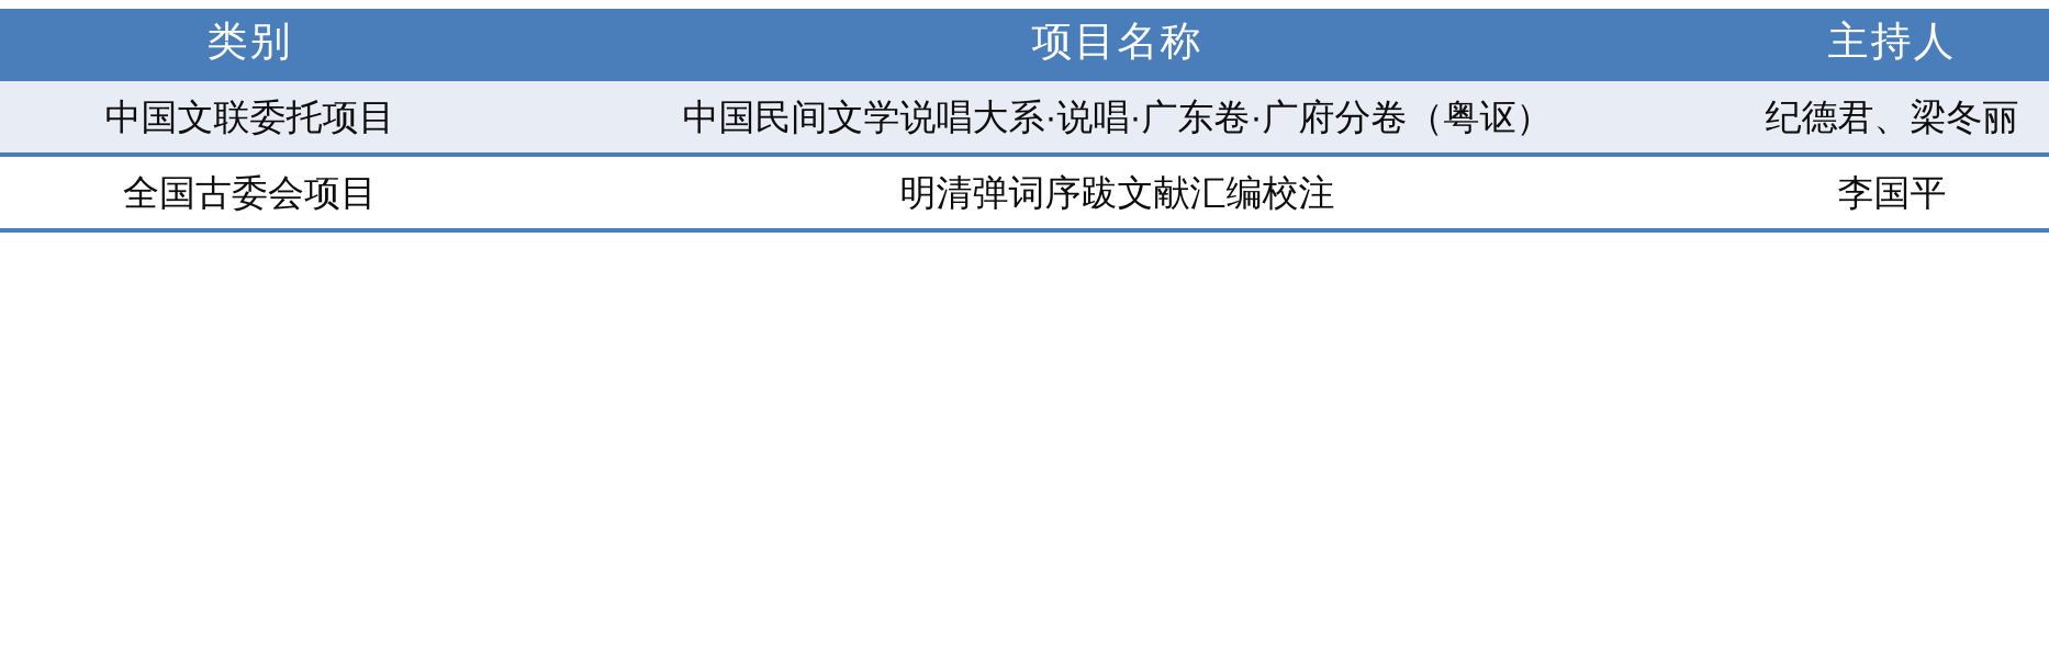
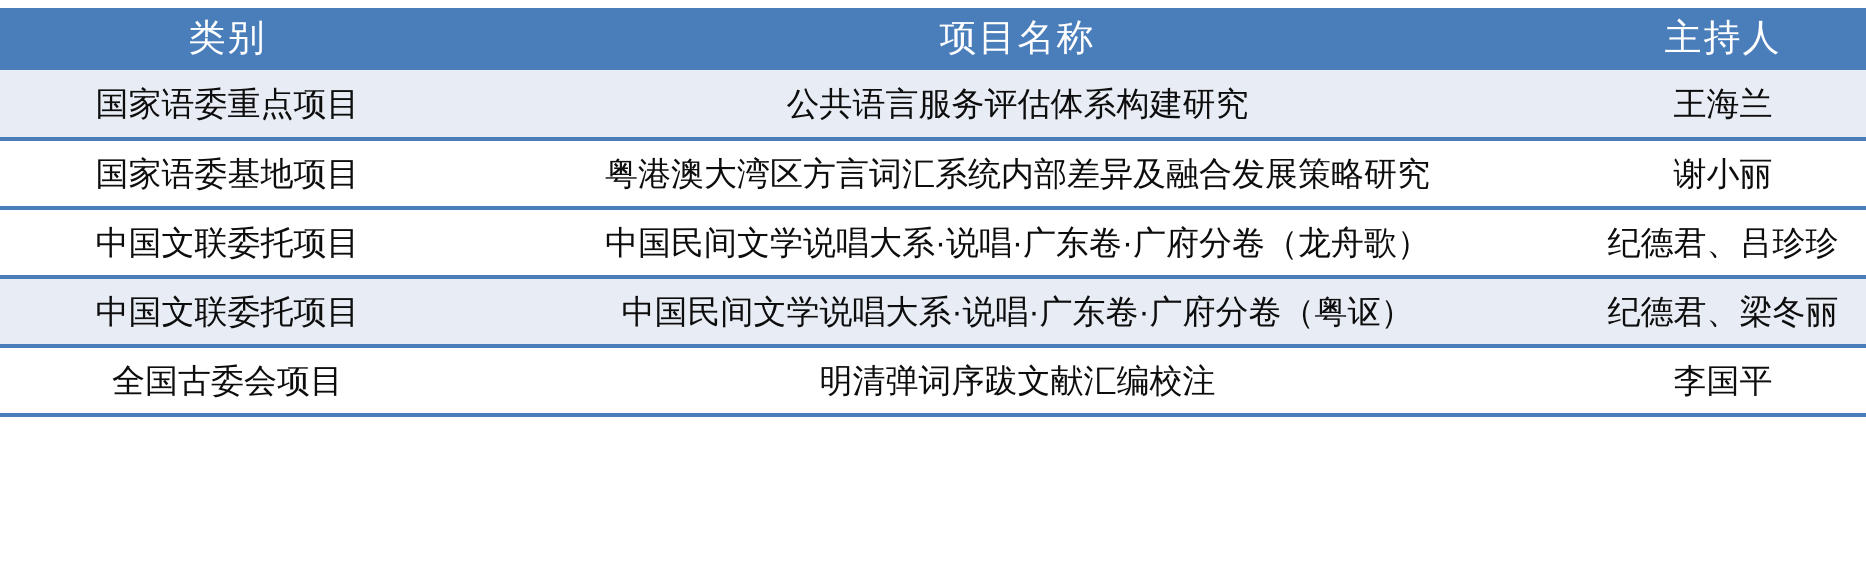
  类别	项目名称	主持人
+ 国家语委重点项目	公共语言服务评估体系构建研究	王海兰
+ 国家语委基地项目	粤港澳大湾区方言词汇系统内部差异及融合发展策略研究	谢小丽
+ 中国文联委托项目	中国民间文学说唱大系·说唱·广东卷·广府分卷（龙舟歌）	纪德君、吕珍珍
  中国文联委托项目	中国民间文学说唱大系·说唱·广东卷·广府分卷（粤讴）	纪德君、梁冬丽
  全国古委会项目	明清弹词序跋文献汇编校注	李国平
